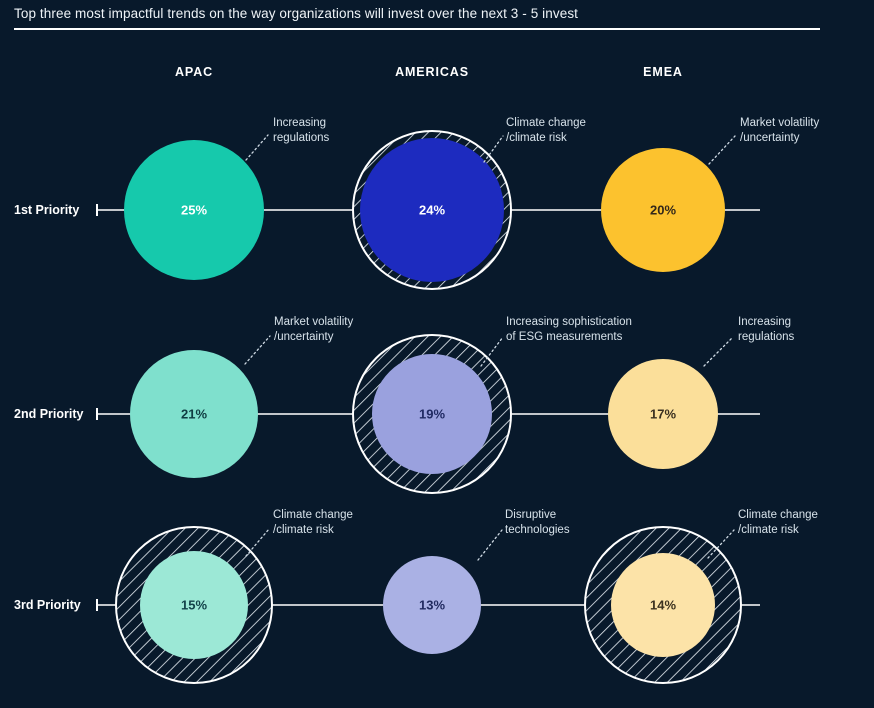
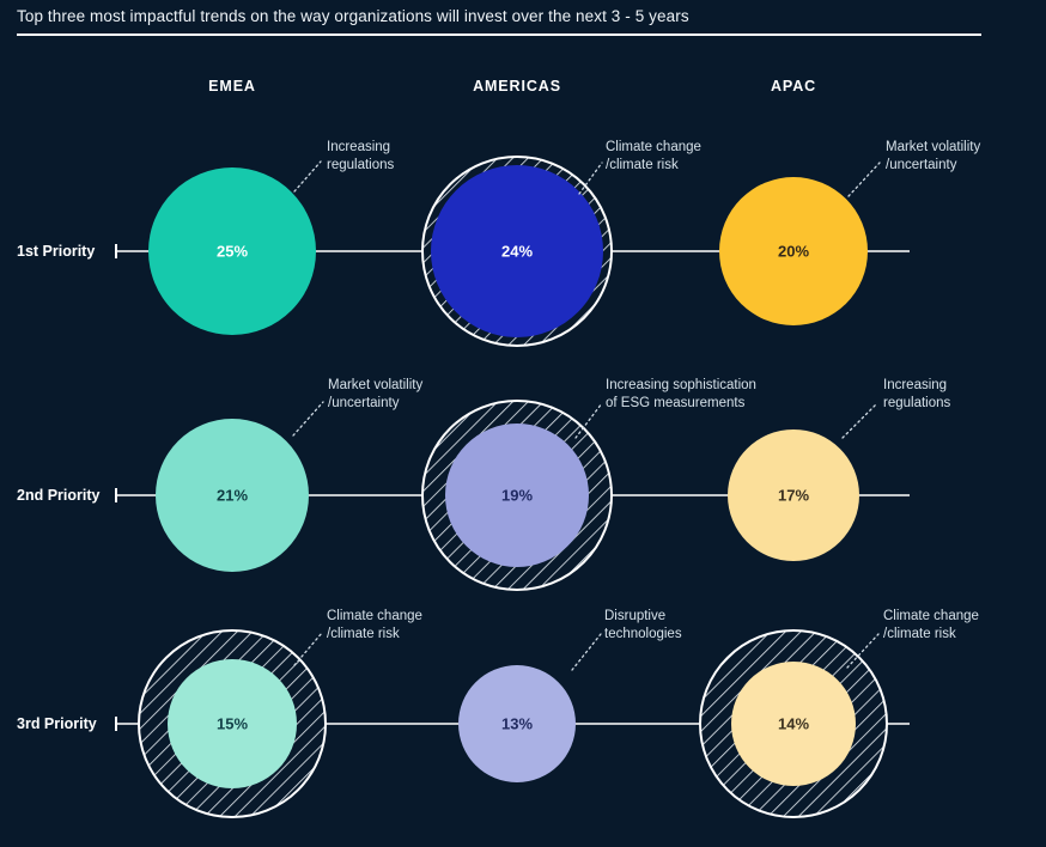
- Top three most impactful trends on the way organizations will invest over the next 3 - 5 invest
+ Top three most impactful trends on the way organizations will invest over the next 3 - 5 years
- APAC
+ EMEA
  AMERICAS
- EMEA
+ APAC
  1st Priority
  2nd Priority
  3rd Priority
  25%
  24%
  20%
  21%
  19%
  17%
  15%
  13%
  14%
  Increasing
  regulations
  Climate change
  /climate risk
  Market volatility
  /uncertainty
  Market volatility
  /uncertainty
  Increasing sophistication
  of ESG measurements
  Increasing
  regulations
  Climate change
  /climate risk
  Disruptive
  technologies
  Climate change
  /climate risk
